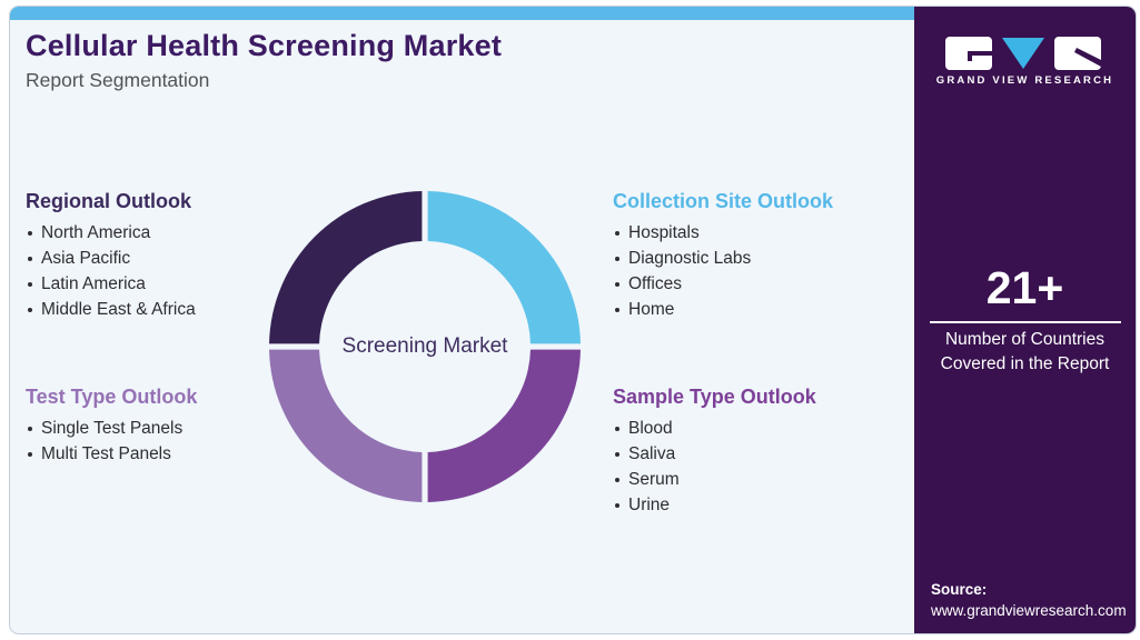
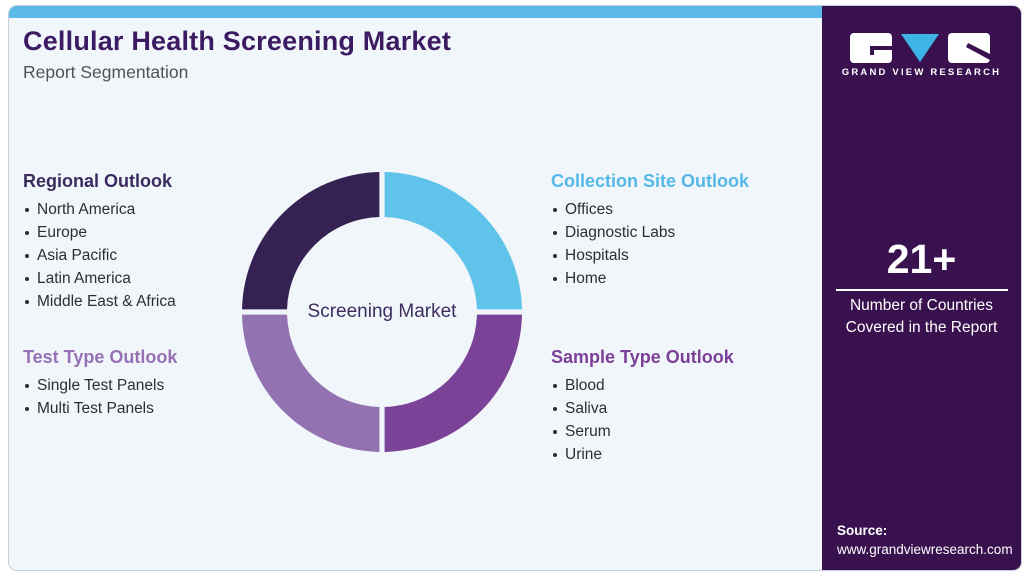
  Cellular Health Screening Market
  Report Segmentation
  Regional Outlook
  North America
+ Europe
  Asia Pacific
  Latin America
  Middle East & Africa
  Test Type Outlook
  Single Test Panels
  Multi Test Panels
  Collection Site Outlook
- Hospitals
+ Offices
  Diagnostic Labs
- Offices
+ Hospitals
  Home
  Sample Type Outlook
  Blood
  Saliva
  Serum
  Urine
  Screening Market
  GRAND VIEW RESEARCH
  21+
  Number of Countries
  Covered in the Report
  Source:
  www.grandviewresearch.com
